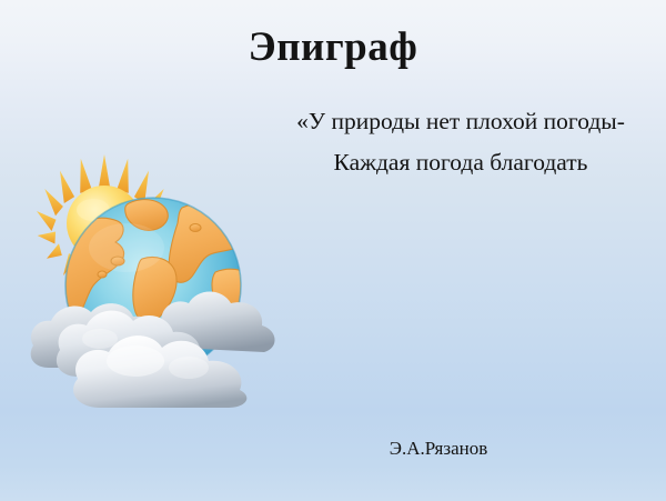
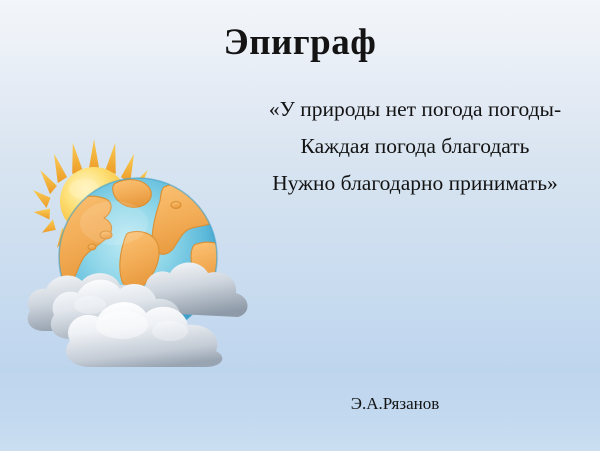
  Эпиграф
- «У природы нет плохой погоды-
+ «У природы нет погода погоды-
  Каждая погода благодать
+ Нужно благодарно принимать»
  Э.А.Рязанов
